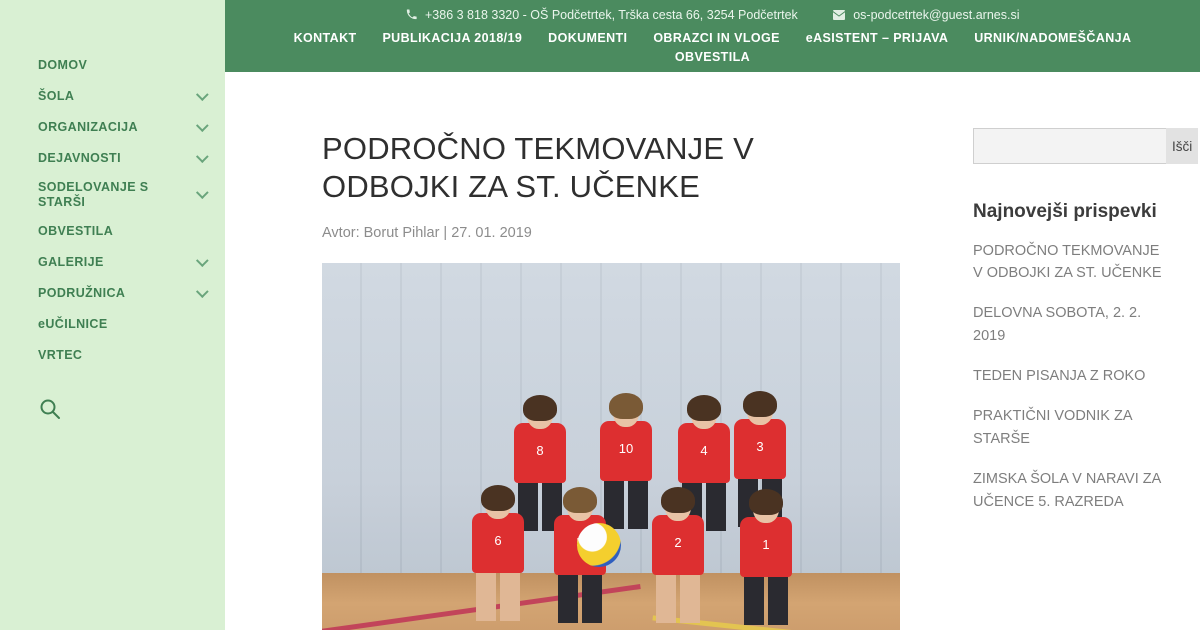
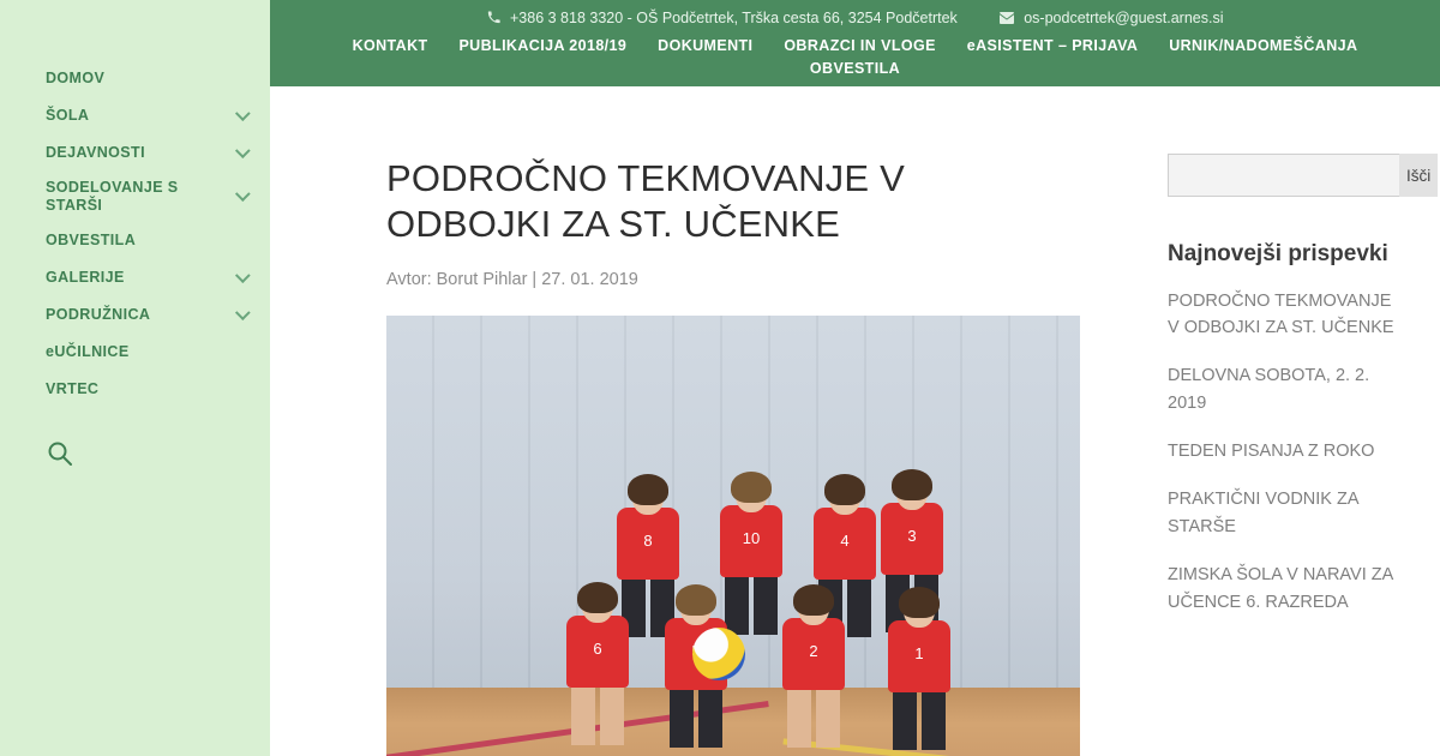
  DOMOV
  ŠOLA
- ORGANIZACIJA
  DEJAVNOSTI
  SODELOVANJE S STARŠI
  OBVESTILA
  GALERIJE
  PODRUŽNICA
  eUČILNICE
  VRTEC
  +386 3 818 3320 - OŠ Podčetrtek, Trška cesta 66, 3254 Podčetrtek os-podcetrtek@guest.arnes.si
  KONTAKT PUBLIKACIJA 2018/19 DOKUMENTI OBRAZCI IN VLOGE eASISTENT – PRIJAVA URNIK/NADOMEŠČANJA
  OBVESTILA
  PODROČNO TEKMOVANJE V ODBOJKI ZA ST. UČENKE
  Avtor: Borut Pihlar | 27. 01. 2019
  8
  10
  4
  3
  6
  2
  1
  Išči
  Najnovejši prispevki
  PODROČNO TEKMOVANJE V ODBOJKI ZA ST. UČENKE
  DELOVNA SOBOTA, 2. 2. 2019
  TEDEN PISANJA Z ROKO
  PRAKTIČNI VODNIK ZA STARŠE
- ZIMSKA ŠOLA V NARAVI ZA UČENCE 5. RAZREDA
+ ZIMSKA ŠOLA V NARAVI ZA UČENCE 6. RAZREDA
